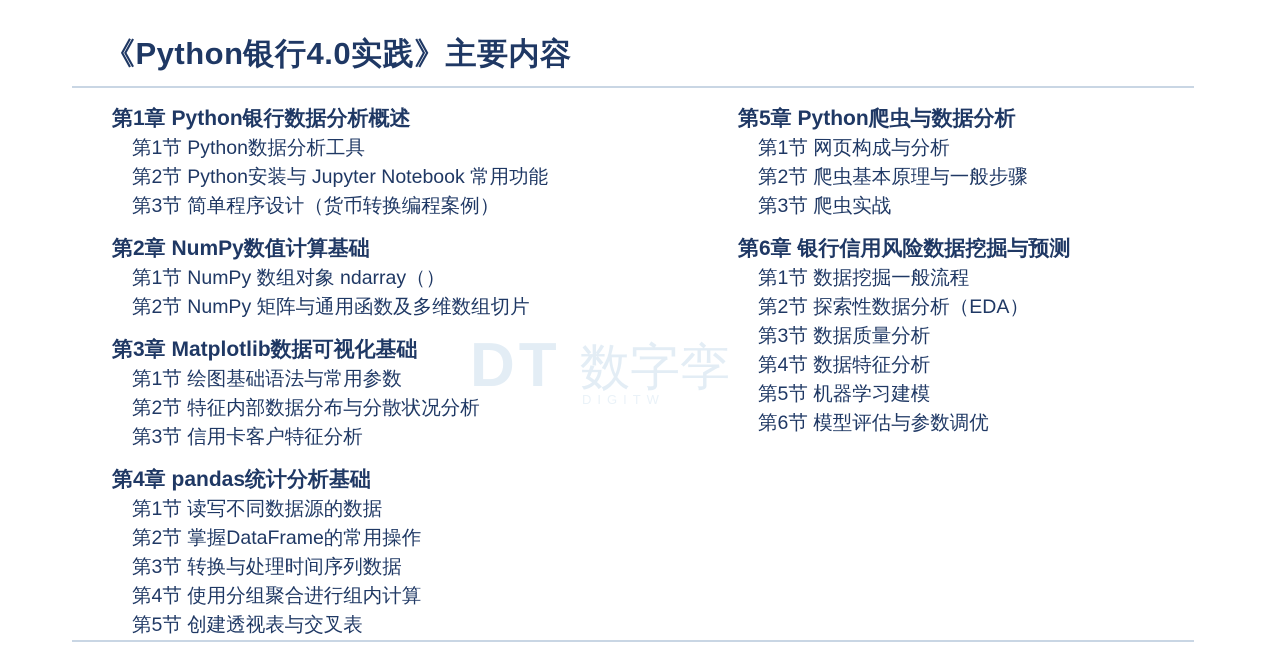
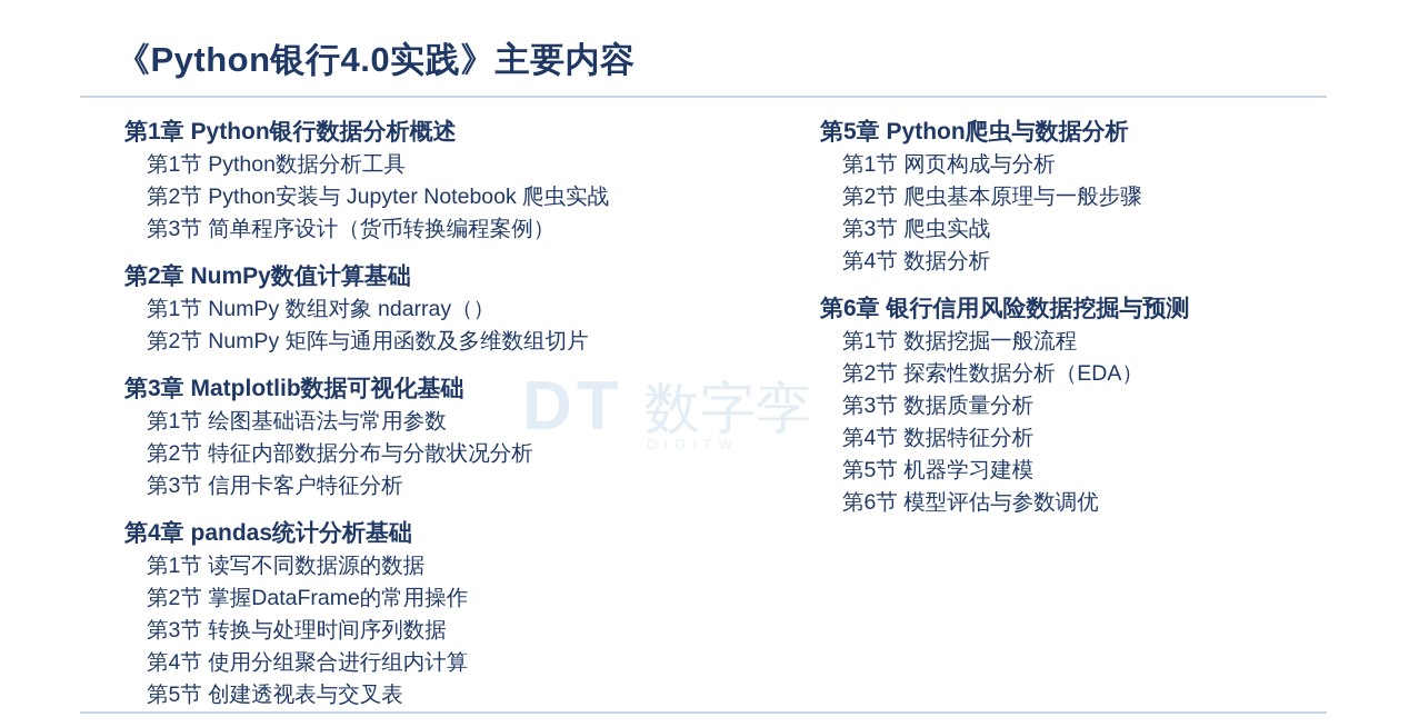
  DT
  数字孪
  《Python银行4.0实践》主要内容
  第1章 Python银行数据分析概述
  第1节 Python数据分析工具
- 第2节 Python安装与 Jupyter Notebook 常用功能
+ 第2节 Python安装与 Jupyter Notebook 爬虫实战
  第3节 简单程序设计（货币转换编程案例）
  第2章 NumPy数值计算基础
  第1节 NumPy 数组对象 ndarray（）
  第2节 NumPy 矩阵与通用函数及多维数组切片
  第3章 Matplotlib数据可视化基础
  第1节 绘图基础语法与常用参数
  第2节 特征内部数据分布与分散状况分析
  第3节 信用卡客户特征分析
  第4章 pandas统计分析基础
  第1节 读写不同数据源的数据
  第2节 掌握DataFrame的常用操作
  第3节 转换与处理时间序列数据
  第4节 使用分组聚合进行组内计算
  第5节 创建透视表与交叉表
  第5章 Python爬虫与数据分析
  第1节 网页构成与分析
  第2节 爬虫基本原理与一般步骤
  第3节 爬虫实战
+ 第4节 数据分析
  第6章 银行信用风险数据挖掘与预测
  第1节 数据挖掘一般流程
  第2节 探索性数据分析（EDA）
  第3节 数据质量分析
  第4节 数据特征分析
  第5节 机器学习建模
  第6节 模型评估与参数调优
